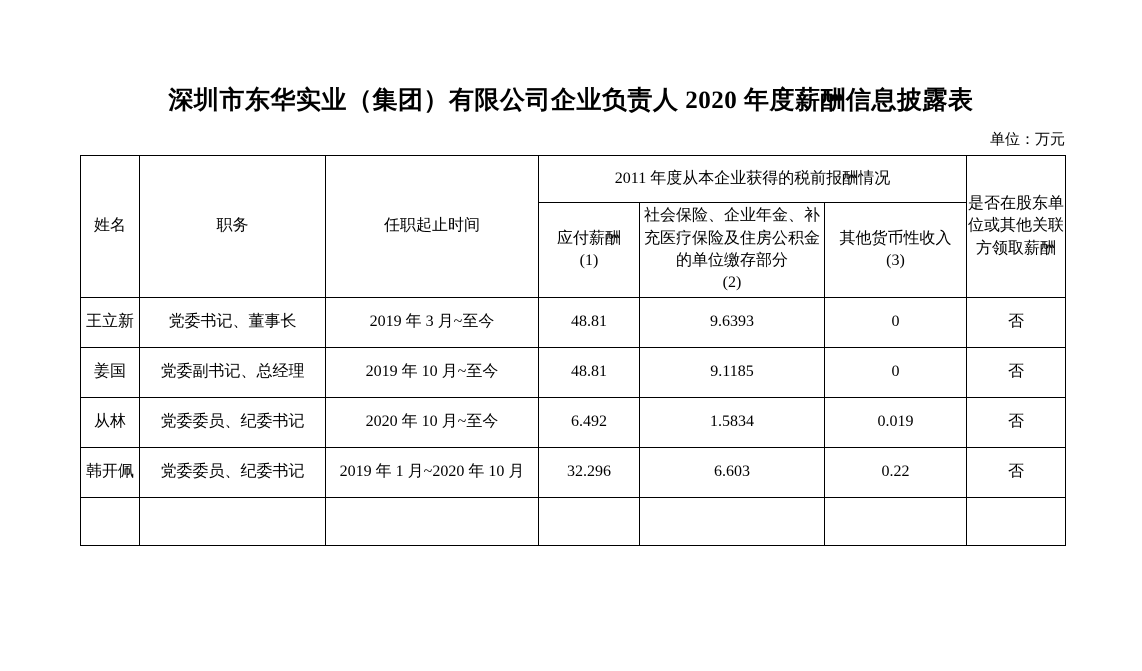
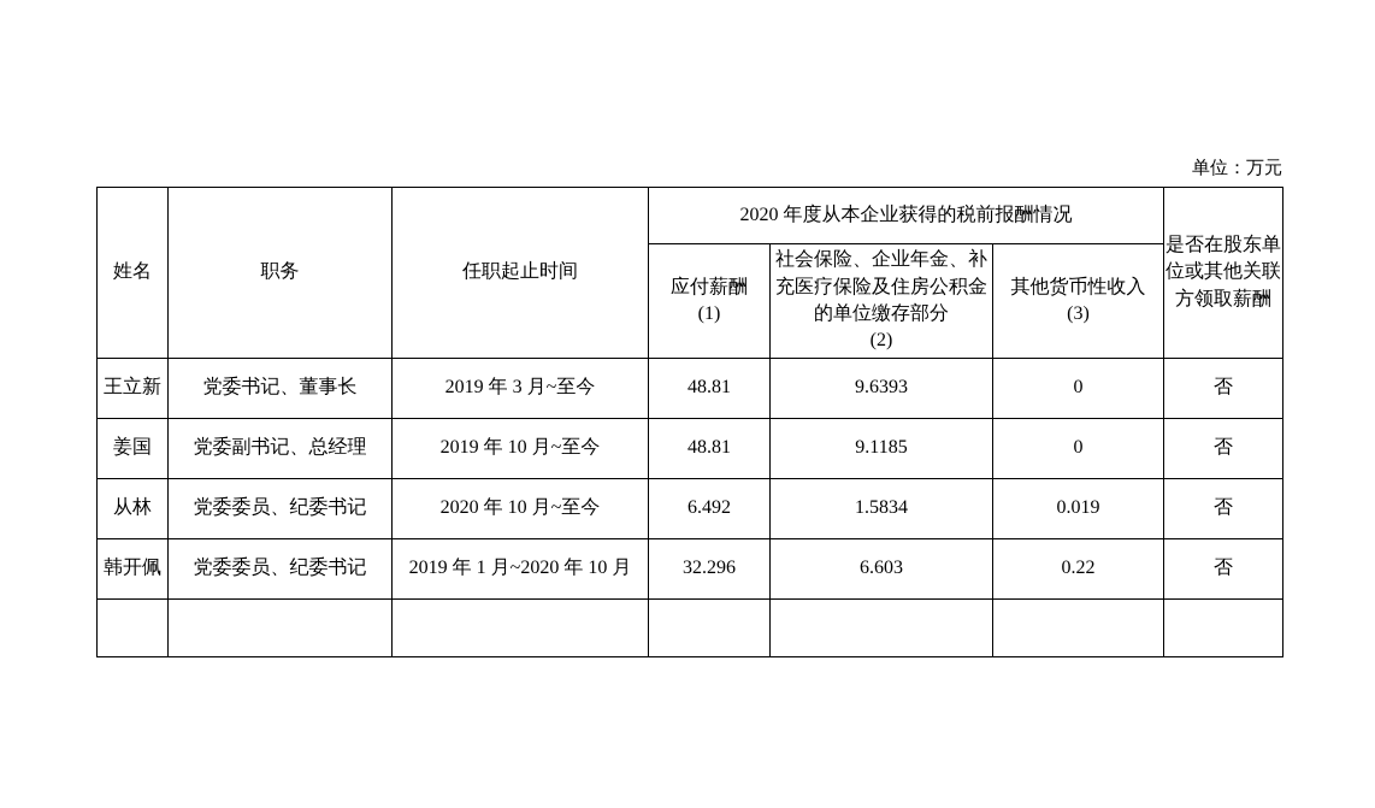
- 深圳市东华实业（集团）有限公司企业负责人 2020 年度薪酬信息披露表
  单位：万元
- 姓名	职务	任职起止时间	2011 年度从本企业获得的税前报酬情况	是否在股东单位或其他关联方领取薪酬
+ 姓名	职务	任职起止时间	2020 年度从本企业获得的税前报酬情况	是否在股东单位或其他关联方领取薪酬
  应付薪酬 (1)	社会保险、企业年金、补充医疗保险及住房公积金的单位缴存部分 (2)	其他货币性收入 (3)
  王立新	党委书记、董事长	2019 年 3 月~至今	48.81	9.6393	0	否
  姜国	党委副书记、总经理	2019 年 10 月~至今	48.81	9.1185	0	否
  从林	党委委员、纪委书记	2020 年 10 月~至今	6.492	1.5834	0.019	否
  韩开佩	党委委员、纪委书记	2019 年 1 月~2020 年 10 月	32.296	6.603	0.22	否
